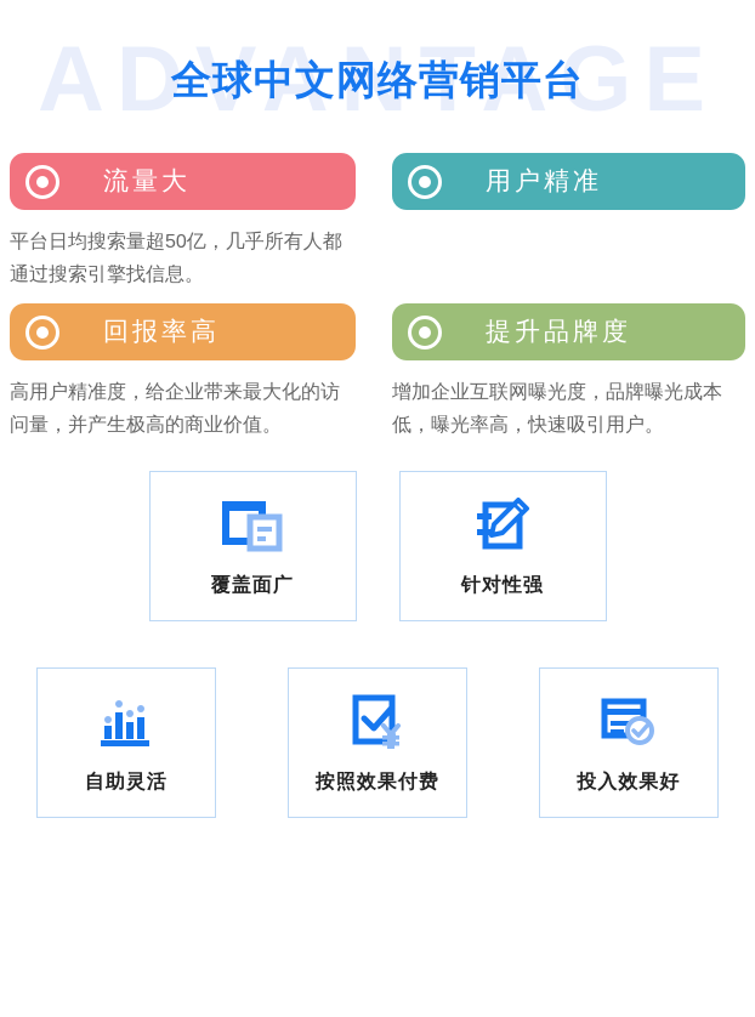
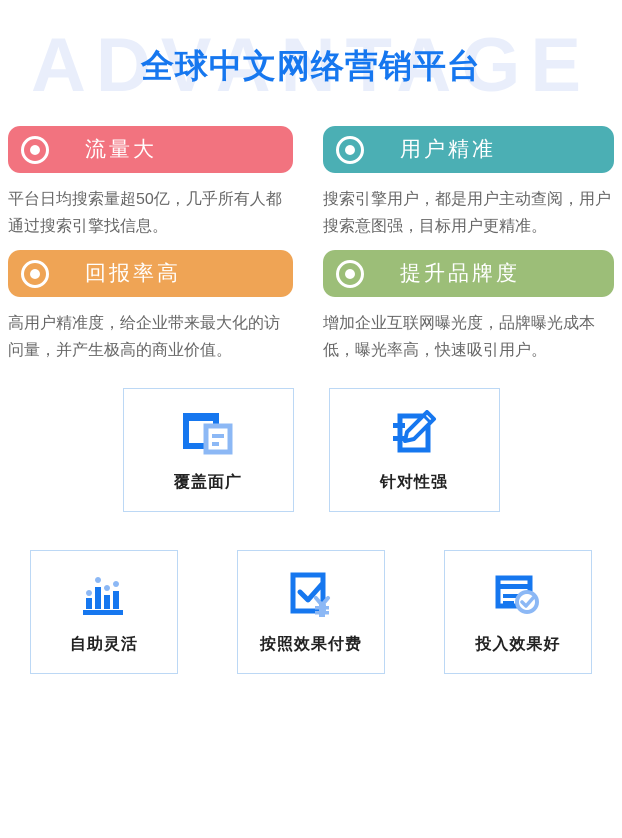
  ADVANTAGE
  全球中文网络营销平台
  流量大
  平台日均搜索量超50亿，几乎所有人都通过搜索引擎找信息。
  用户精准
+ 搜索引擎用户，都是用户主动查阅，用户搜索意图强，目标用户更精准。
  回报率高
  高用户精准度，给企业带来最大化的访问量，并产生极高的商业价值。
  提升品牌度
  增加企业互联网曝光度，品牌曝光成本低，曝光率高，快速吸引用户。
  覆盖面广
  针对性强
  自助灵活
  按照效果付费
  投入效果好
